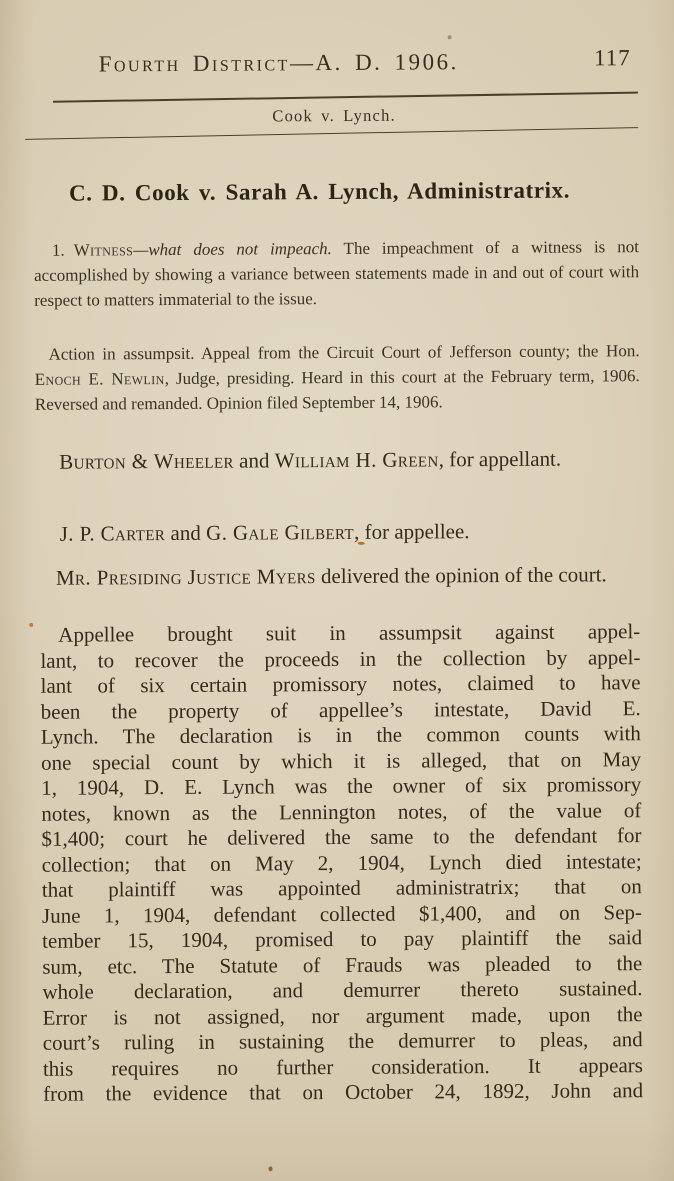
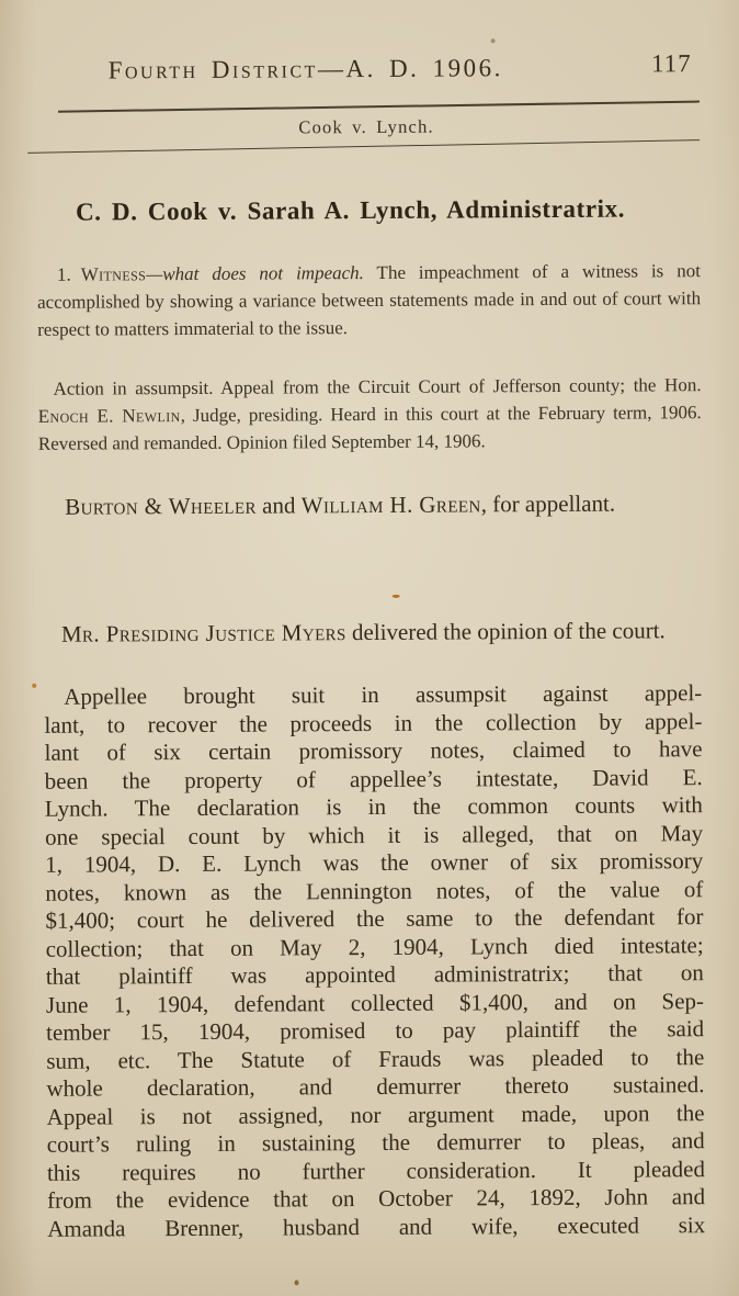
  Fourth District—A. D. 1906.
  117
  Cook v. Lynch.
  C. D. Cook v. Sarah A. Lynch, Administratrix.
  1. Witness—what does not impeach. The impeachment of a witness is not accomplished by showing a variance between statements made in and out of court with respect to matters immaterial to the issue.
  Action in assumpsit. Appeal from the Circuit Court of Jefferson county; the Hon. Enoch E. Newlin, Judge, presiding. Heard in this court at the February term, 1906. Reversed and remanded. Opinion filed September 14, 1906.
  Burton & Wheeler and William H. Green, for appellant.
- J. P. Carter and G. Gale Gilbert, for appellee.
  Mr. Presiding Justice Myers delivered the opinion of the court.
  Appellee brought suit in assumpsit against appel-
  lant, to recover the proceeds in the collection by appel-
  lant of six certain promissory notes, claimed to have
  been the property of appellee’s intestate, David E.
  Lynch. The declaration is in the common counts with
  one special count by which it is alleged, that on May
  1, 1904, D. E. Lynch was the owner of six promissory
  notes, known as the Lennington notes, of the value of
  $1,400; court he delivered the same to the defendant for
  collection; that on May 2, 1904, Lynch died intestate;
  that plaintiff was appointed administratrix; that on
  June 1, 1904, defendant collected $1,400, and on Sep-
  tember 15, 1904, promised to pay plaintiff the said
  sum, etc. The Statute of Frauds was pleaded to the
  whole declaration, and demurrer thereto sustained.
- Error is not assigned, nor argument made, upon the
+ Appeal is not assigned, nor argument made, upon the
  court’s ruling in sustaining the demurrer to pleas, and
- this requires no further consideration. It appears
+ this requires no further consideration. It pleaded
  from the evidence that on October 24, 1892, John and
+ Amanda Brenner, husband and wife, executed six
